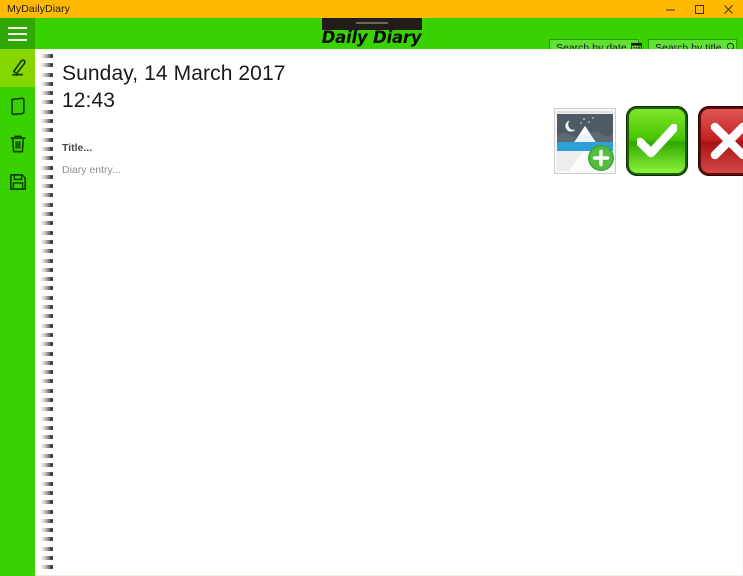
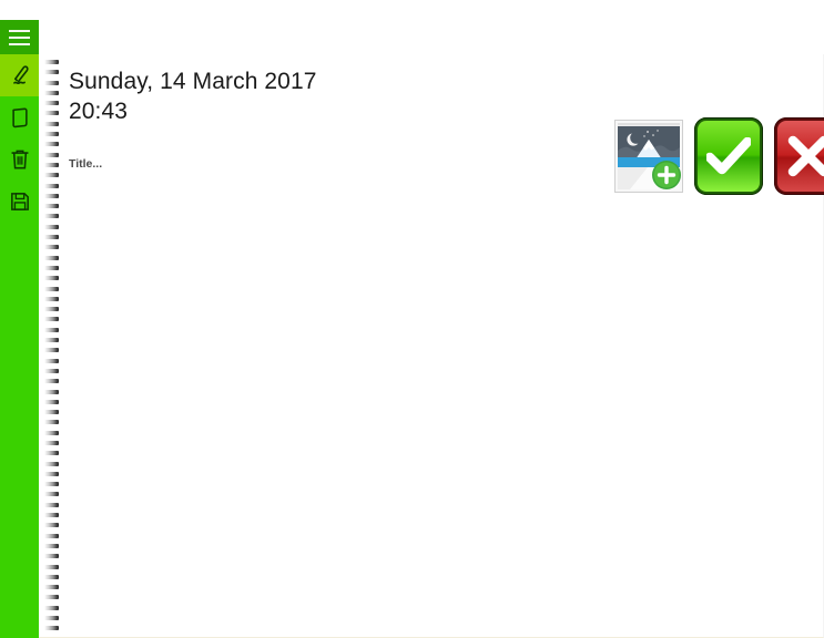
- MyDailyDiary
- Daily Diary
- Search by date
- Search by title
  Sunday, 14 March 2017
- 12:43
+ 20:43
  Title...
- Diary entry...
